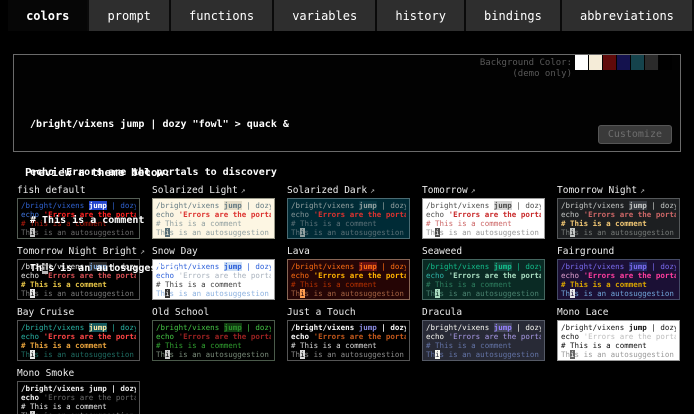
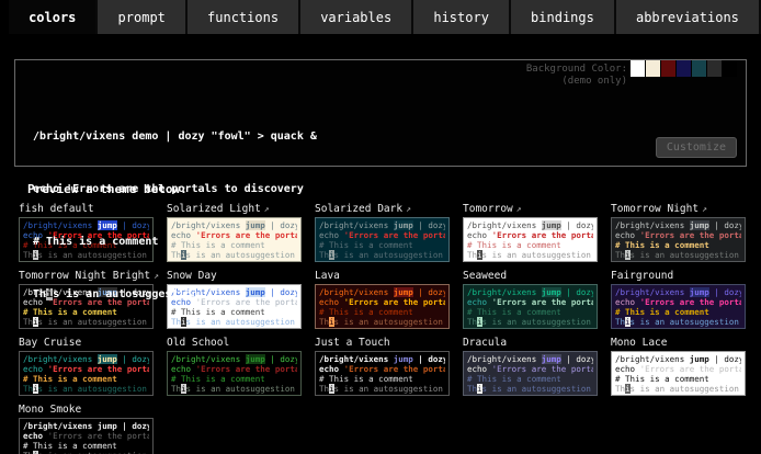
  colors
  prompt
  functions
  variables
  history
  bindings
  abbreviations
  Background Color:
  (demo only)
- /bright/vixens jump | dozy "fowl" > quack &
+ /bright/vixens demo | dozy "fowl" > quack &
  echo 'Errors are the portals to discovery
  # This is a comment
  This is an autosuggestion
  Customize
  Preview a theme below:
  fish default
  /bright/vixens jump | doz
  echo 'Errors are the port
  # This is a comment
  This is an autosuggestion
  Solarized Light ↗
  /bright/vixens jump | doz
  echo 'Errors are the port
  # This is a comment
  This is an autosuggestion
  Solarized Dark ↗
  /bright/vixens jump | doz
  echo 'Errors are the port
  # This is a comment
  This is an autosuggestion
  Tomorrow ↗
  /bright/vixens jump | doz
  echo 'Errors are the port
  # This is a comment
  This is an autosuggestion
  Tomorrow Night ↗
  /bright/vixens jump | doz
  echo 'Errors are the port
  # This is a comment
  This is an autosuggestion
  Tomorrow Night Bright ↗
  /brit/vixens jump | doz
  echo 'Errors are the port
  # This is a comment
  This is an autosuggestion
  Snow Day
  /bright/vixens jump | doz
  echo 'Errors are the port
  # This is a comment
  This is an autosuggestion
  Lava
  /bright/vixens jump | doz
  echo 'Errors are the port
  # This is a comment
  This is an autosuggestion
  Seaweed
  /bright/vixens jump | doz
  echo 'Errors are the port
  # This is a comment
  This is an autosuggestion
  Fairground
  /bright/vixens jump | doz
  echo 'Errors are the port
  # This is a comment
  This is an autosuggestion
  Bay Cruise
  /bright/vixens jump | doz
  echo 'Errors are the port
  # This is a comment
  This is an autosuggestion
  Old School
  /bright/vixens jump | doz
  echo 'Errors are the port
  # This is a comment
  This is an autosuggestion
  Just a Touch
  /bright/vixens jump | doz
  echo 'Errors are the port
  # This is a comment
  This is an autosuggestion
  Dracula
  /bright/vixens jump | doz
  echo 'Errors are the port
  # This is a comment
  This is an autosuggestion
  Mono Lace
  /bright/vixens jump | doz
  echo 'Errors are the port
  # This is a comment
  This is an autosuggestion
  Mono Smoke
  /bright/vixens jump | doz
  echo 'Errors are the port
  # This is a comment
